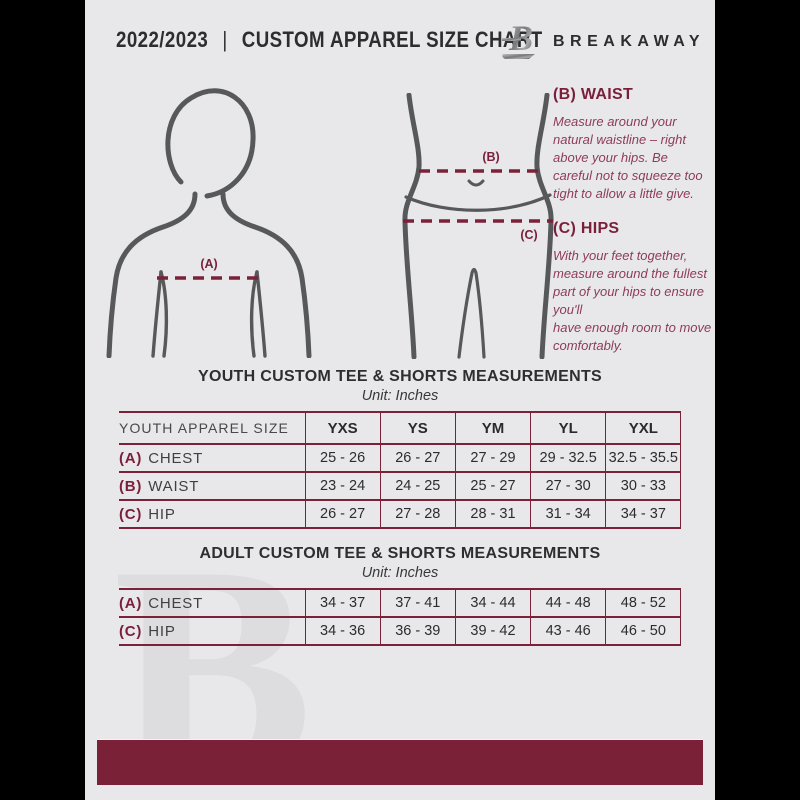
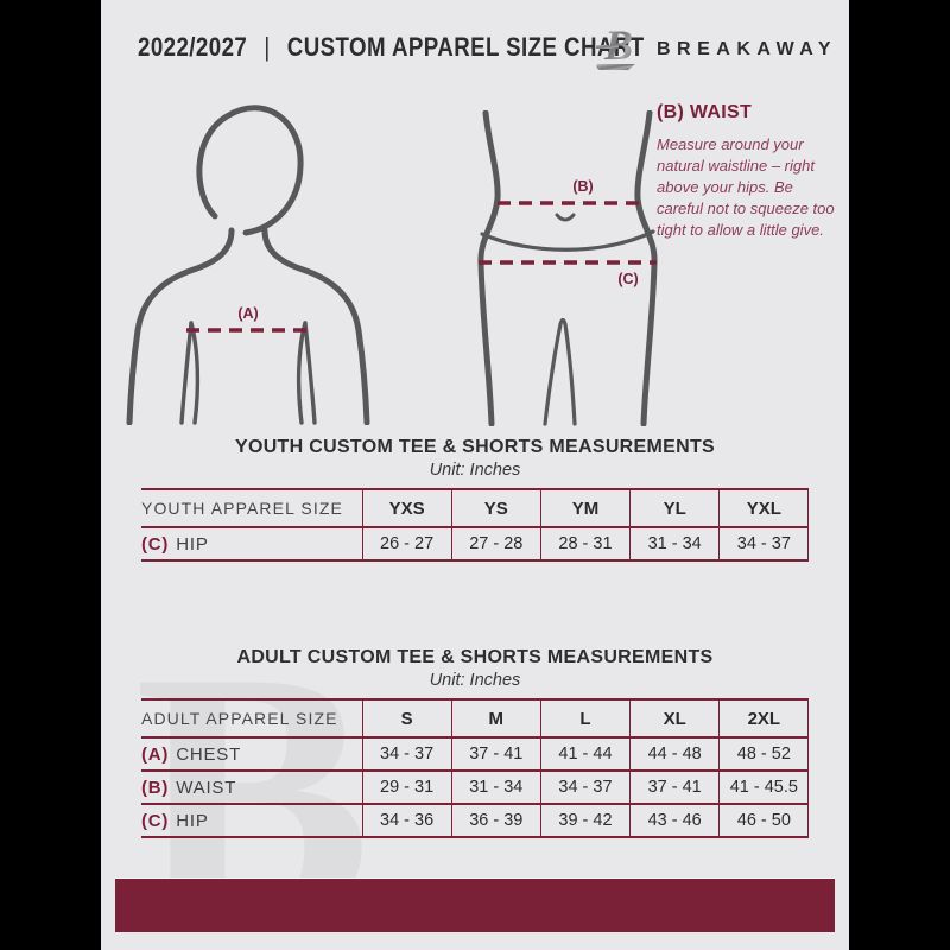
  B
- 2022/2023 | CUSTOM APPAREL SIZE CHRT
+ 2022/2027 | CUSTOM APPAREL SIZE CHRT
  B
  BREAKAWAY
  (A)
  (B)
  (C)
  (B) WAIST
  Measure around your natural waistline – right above your hips. Be careful not to squeeze too tight to allow a little give.
- (C) HIPS
- With your feet together, measure around the fullest part of your hips to ensure you'll
- have enough room to move comfortably.
  YOUTH CUSTOM TEE & SHORTS MEASUREMENTS
  Unit: Inches
  YOUTH APPAREL SIZE	YXS	YS	YM	YL	YXL
- (A) CHEST	25 - 26	26 - 27	27 - 29	29 - 32.5	32.5 - 35.5
- (B) WAIST	23 - 24	24 - 25	25 - 27	27 - 30	30 - 33
  (C) HIP	26 - 27	27 - 28	28 - 31	31 - 34	34 - 37
  ADULT CUSTOM TEE & SHORTS MEASUREMENTS
  Unit: Inches
+ ADULT APPAREL SIZE	S	M	L	XL	2XL
- (A) CHEST	34 - 37	37 - 41	34 - 44	44 - 48	48 - 52
+ (A) CHEST	34 - 37	37 - 41	41 - 44	44 - 48	48 - 52
+ (B) WAIST	29 - 31	31 - 34	34 - 37	37 - 41	41 - 45.5
  (C) HIP	34 - 36	36 - 39	39 - 42	43 - 46	46 - 50
